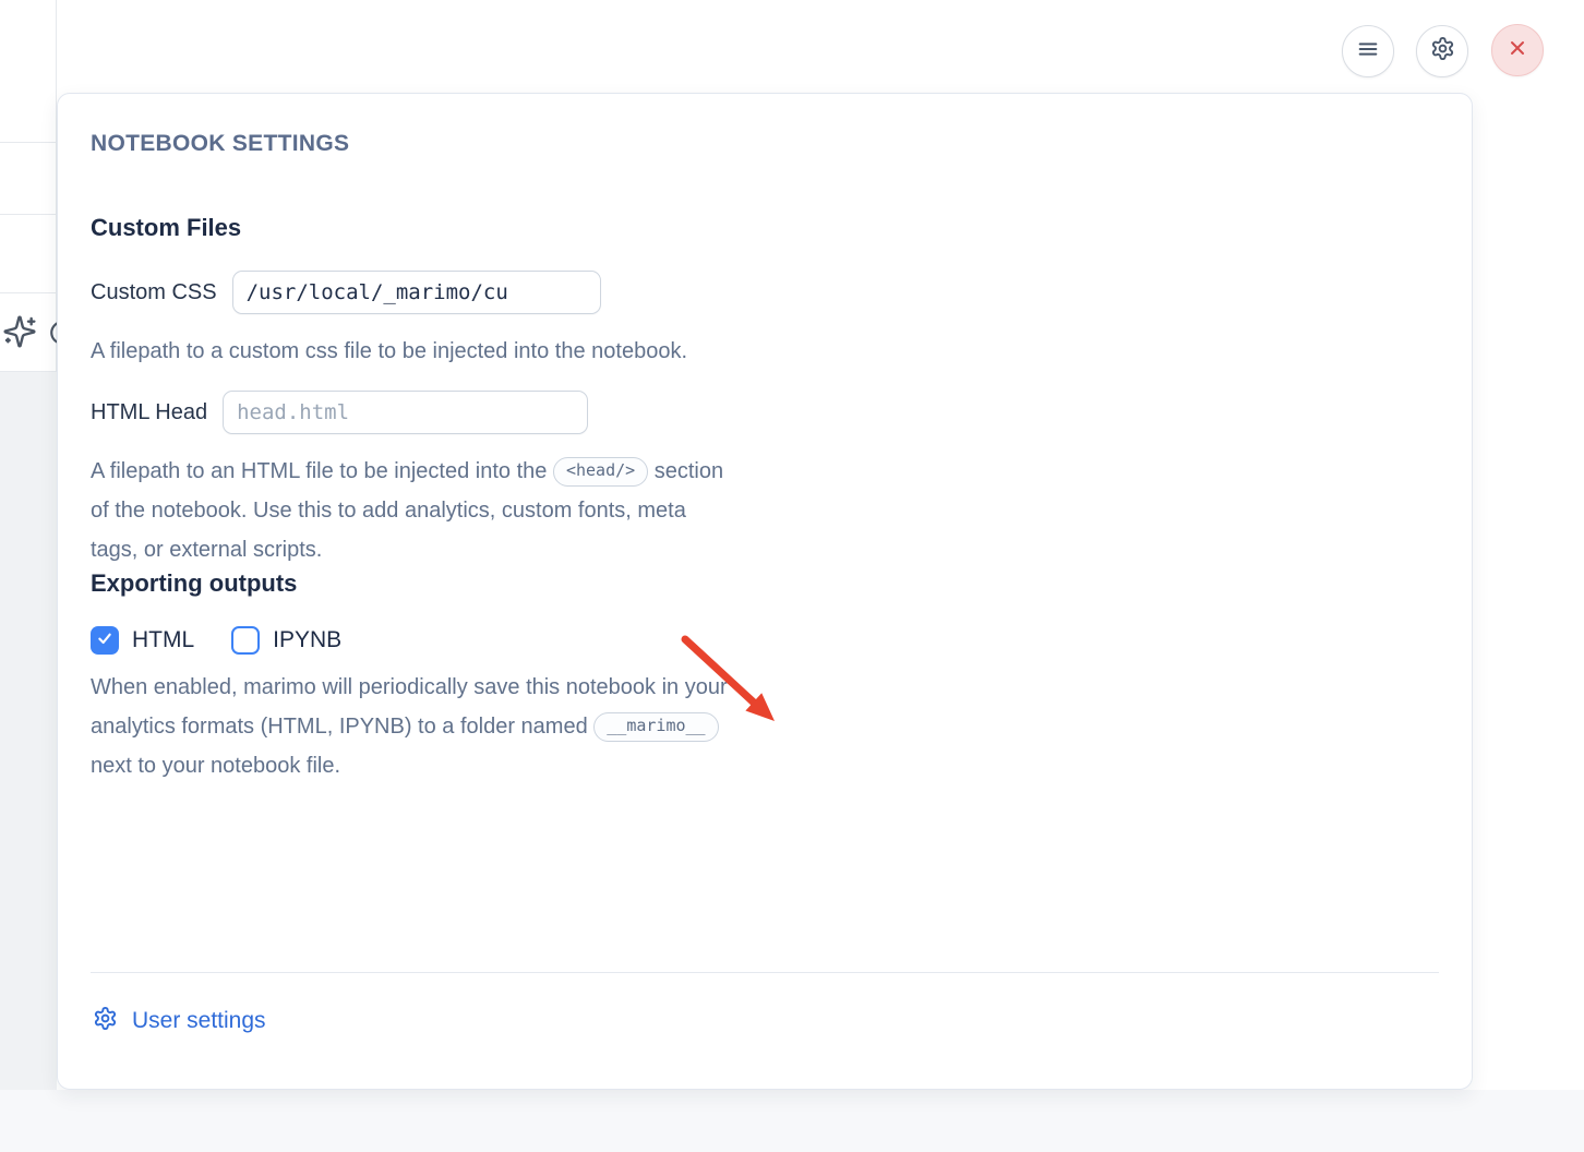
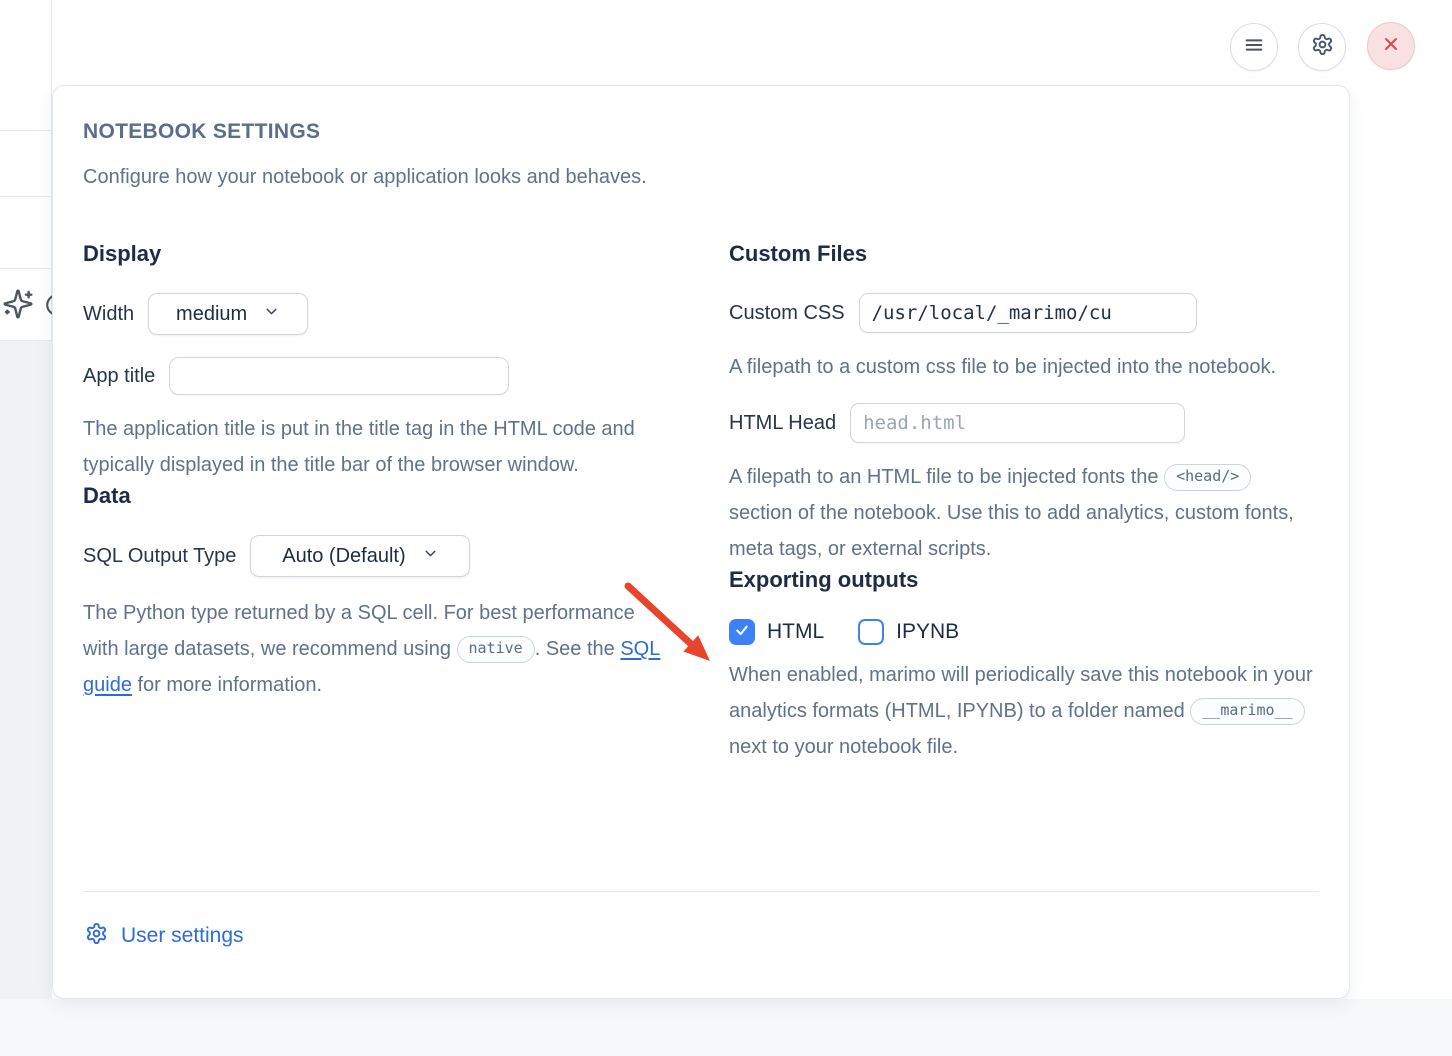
  NOTEBOOK SETTINGS
+ Configure how your notebook or application looks and behaves.
+ Display
+ Width
+ medium
+ App title
+ The application title is put in the title tag in the HTML code and typically displayed in the title bar of the browser window.
+ Data
+ SQL Output Type
+ Auto (Default)
+ The Python type returned by a SQL cell. For best performance with large datasets, we recommend using native . See the SQL guide for more information.
  Custom Files
  Custom CSS
  /usr/local/_marimo/cu
  A filepath to a custom css file to be injected into the notebook.
  HTML Head
  head.html
- A filepath to an HTML file to be injected into the <head/> section of the notebook. Use this to add analytics, custom fonts, meta tags, or external scripts.
+ A filepath to an HTML file to be injected fonts the <head/> section of the notebook. Use this to add analytics, custom fonts, meta tags, or external scripts.
  Exporting outputs
  HTML
  IPYNB
  When enabled, marimo will periodically save this notebook in your analytics formats (HTML, IPYNB) to a folder named __marimo__ next to your notebook file.
  User settings
